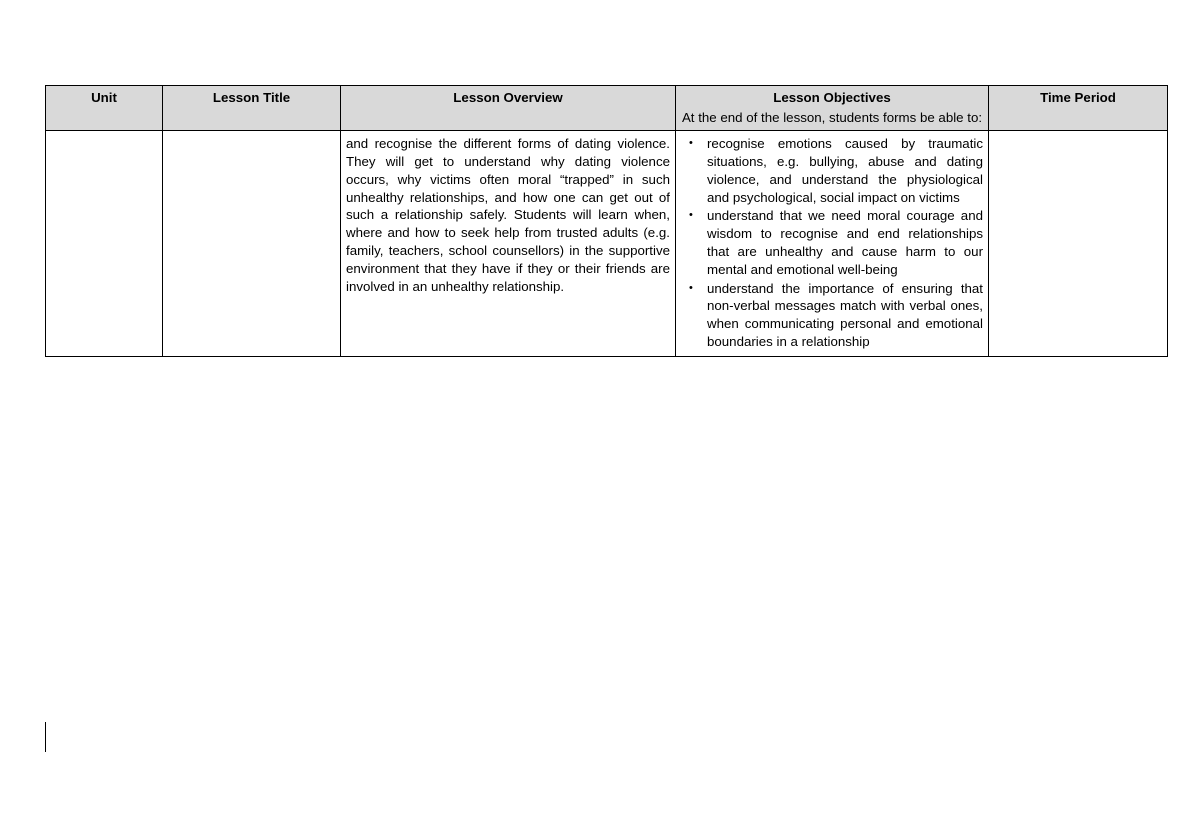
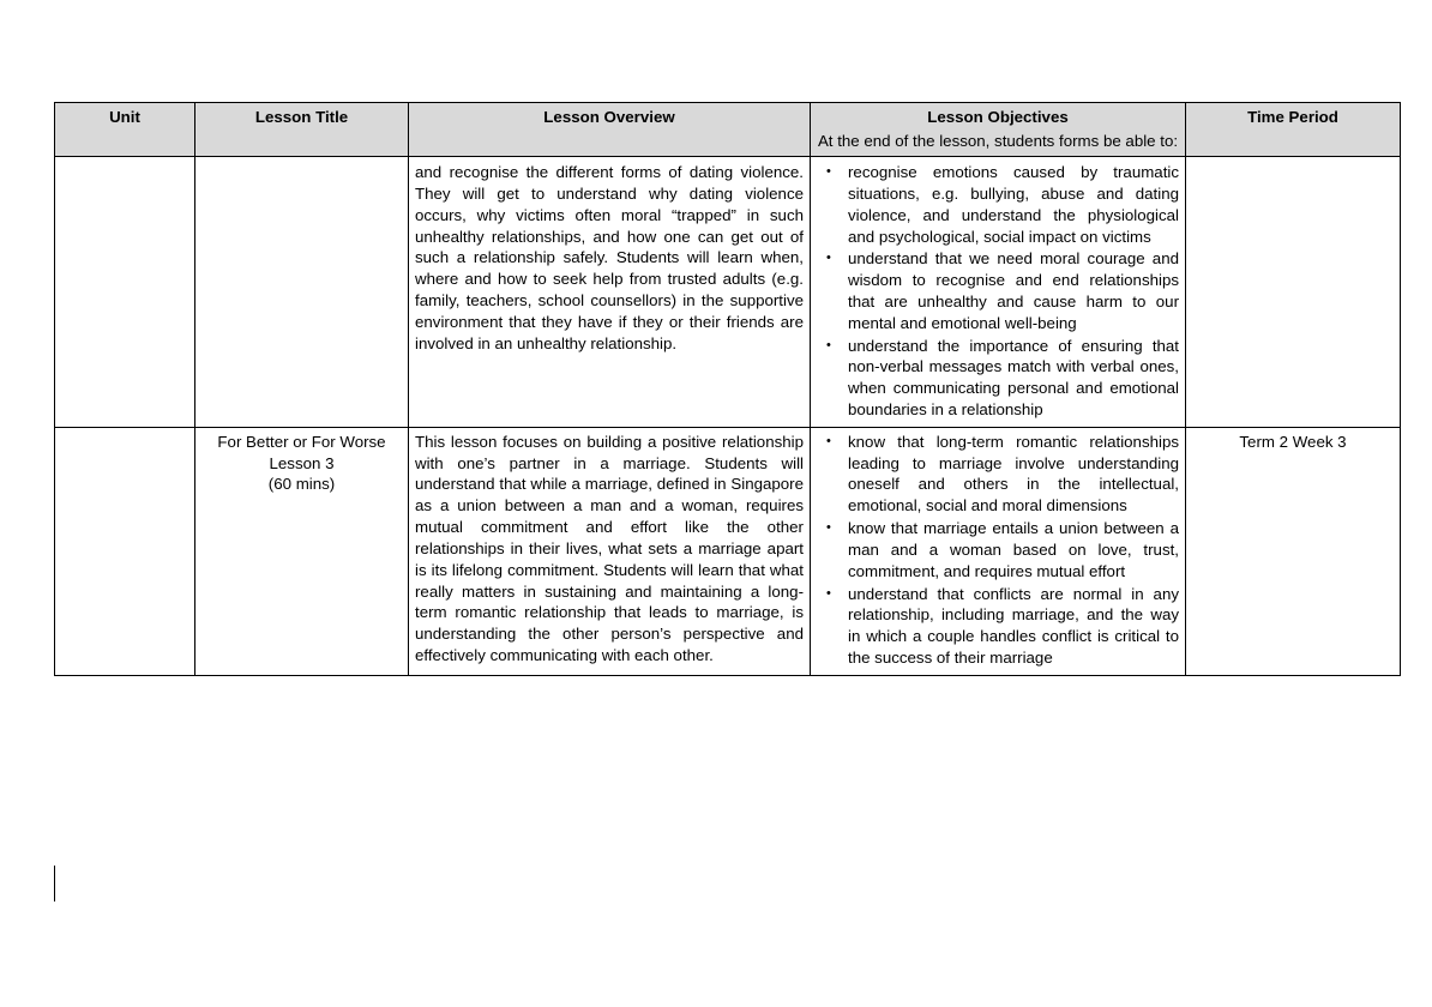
  Unit	Lesson Title	Lesson Overview	Lesson Objectives At the end of the lesson, students forms be able to:	Time Period
  		and recognise the different forms of dating violence. They will get to understand why dating violence occurs, why victims often moral “trapped” in such unhealthy relationships, and how one can get out of such a relationship safely. Students will learn when, where and how to seek help from trusted adults (e.g. family, teachers, school counsellors) in the supportive environment that they have if they or their friends are involved in an unhealthy relationship.	• recognise emotions caused by traumatic situations, e.g. bullying, abuse and dating violence, and understand the physiological and psychological, social impact on victims • understand that we need moral courage and wisdom to recognise and end relationships that are unhealthy and cause harm to our mental and emotional well-being • understand the importance of ensuring that non-verbal messages match with verbal ones, when communicating personal and emotional boundaries in a relationship
+ 	For Better or For Worse Lesson 3 (60 mins)	This lesson focuses on building a positive relationship with one’s partner in a marriage. Students will understand that while a marriage, defined in Singapore as a union between a man and a woman, requires mutual commitment and effort like the other relationships in their lives, what sets a marriage apart is its lifelong commitment. Students will learn that what really matters in sustaining and maintaining a long-term romantic relationship that leads to marriage, is understanding the other person’s perspective and effectively communicating with each other.	• know that long-term romantic relationships leading to marriage involve understanding oneself and others in the intellectual, emotional, social and moral dimensions • know that marriage entails a union between a man and a woman based on love, trust, commitment, and requires mutual effort • understand that conflicts are normal in any relationship, including marriage, and the way in which a couple handles conflict is critical to the success of their marriage	Term 2 Week 3
